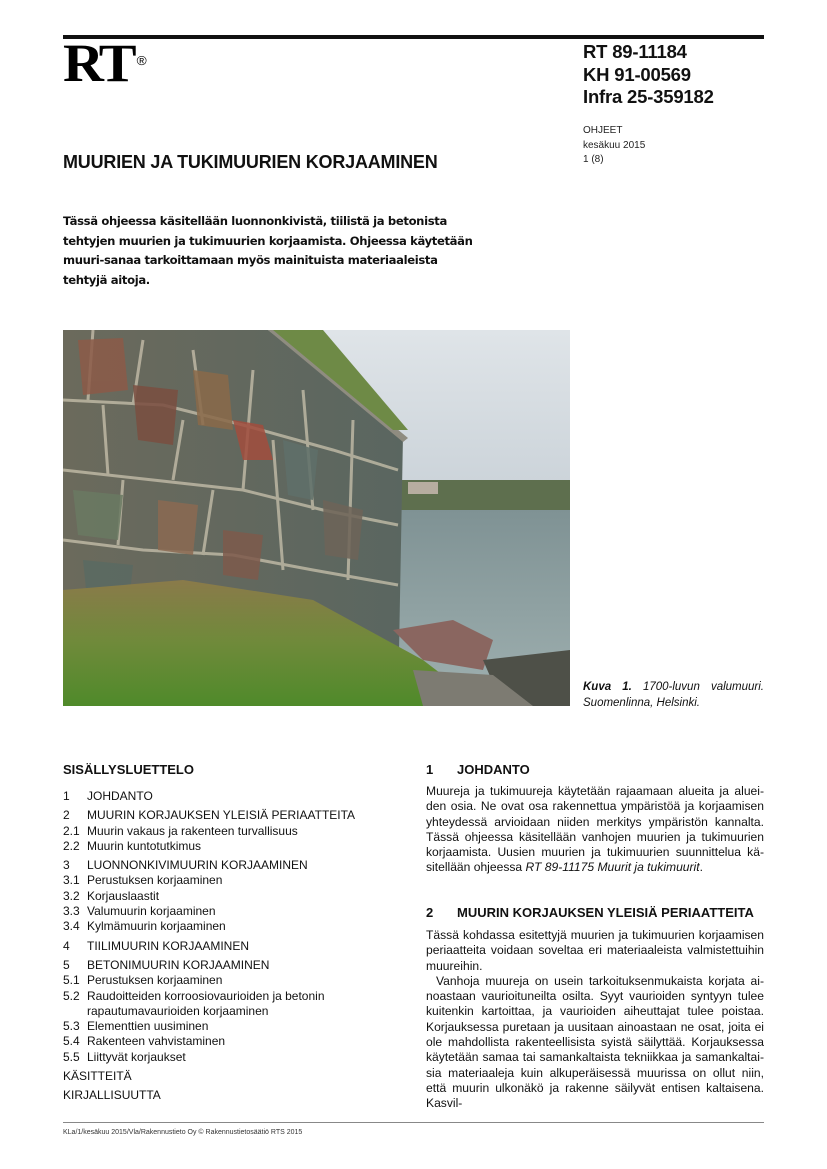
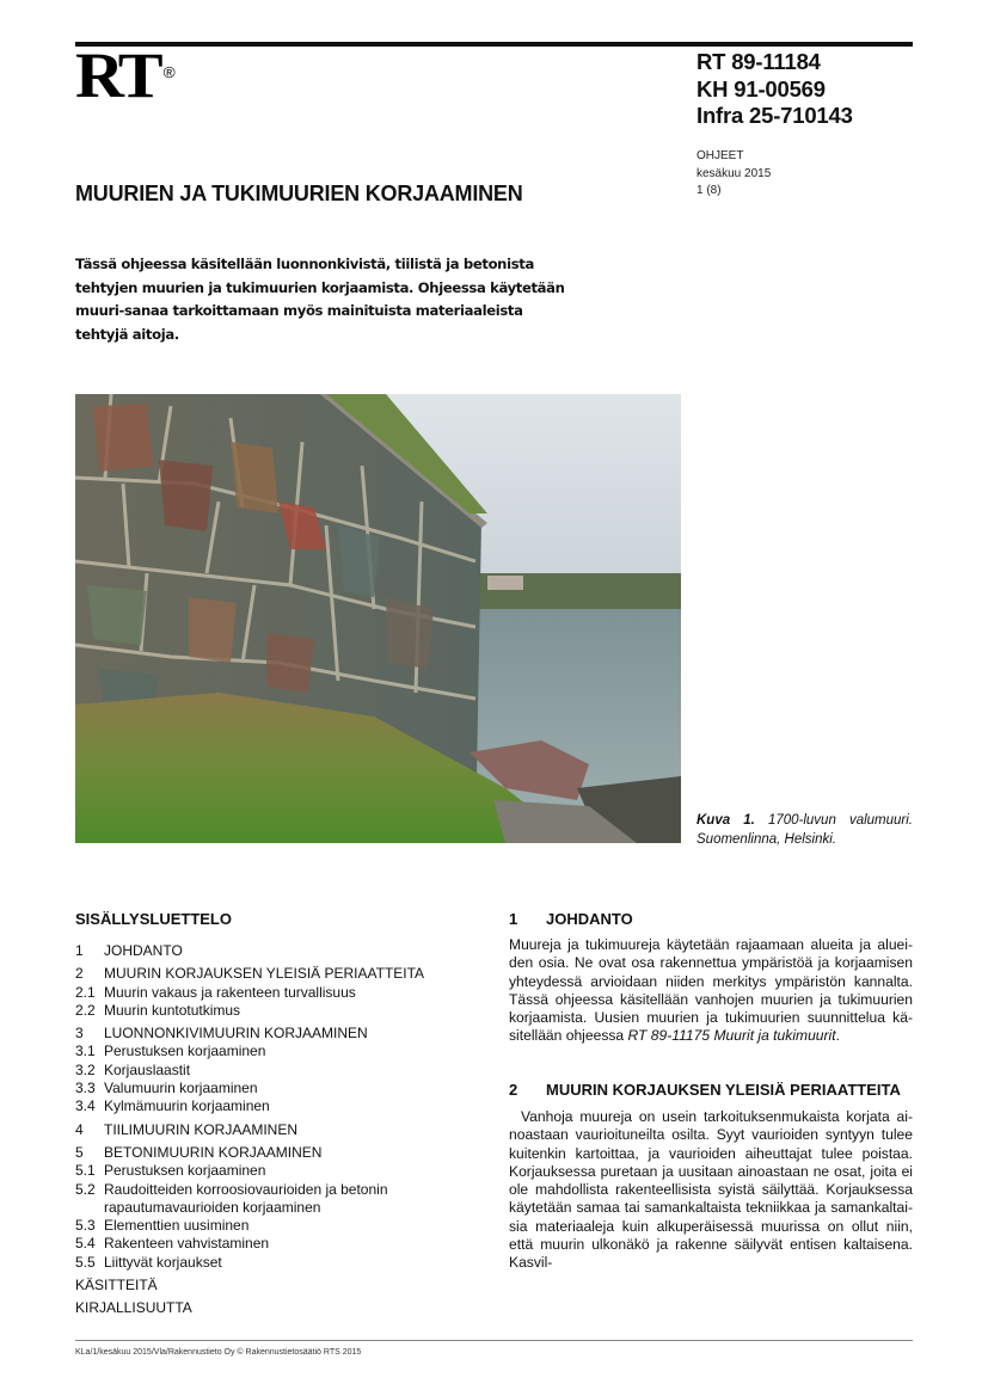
  RT ®
  RT 89-11184
  KH 91-00569
- Infra 25-359182
+ Infra 25-710143
  OHJEET
  kesäkuu 2015
  1 (8)
  MUURIEN JA TUKIMUURIEN KORJAAMINEN
  Tässä ohjeessa käsitellään luonnonkivistä, tiilistä ja betonista tehtyjen muurien ja tukimuurien korjaamista. Ohjeessa käytetään muuri-sanaa tarkoittamaan myös mainituista materiaaleista tehtyjä aitoja.
  Kuva 1. 1700-luvun valumuuri. Suomenlinna, Helsinki.
  SISÄLLYSLUETTELO
  1
  JOHDANTO
  2
  MUURIN KORJAUKSEN YLEISIÄ PERIAATTEITA
  2.1
  Muurin vakaus ja rakenteen turvallisuus
  2.2
  Muurin kuntotutkimus
  3
  LUONNONKIVIMUURIN KORJAAMINEN
  3.1
  Perustuksen korjaaminen
  3.2
  Korjauslaastit
  3.3
  Valumuurin korjaaminen
  3.4
  Kylmämuurin korjaaminen
  4
  TIILIMUURIN KORJAAMINEN
  5
  BETONIMUURIN KORJAAMINEN
  5.1
  Perustuksen korjaaminen
  5.2
  Raudoitteiden korroosiovaurioiden ja betonin rapautumavaurioiden korjaaminen
  5.3
  Elementtien uusiminen
  5.4
  Rakenteen vahvistaminen
  5.5
  Liittyvät korjaukset
  KÄSITTEITÄ
  KIRJALLISUUTTA
  1
  JOHDANTO
  Muureja ja tukimuureja käytetään rajaamaan alueita ja aluei­den osia. Ne ovat osa rakennettua ympäristöä ja korjaamisen yhteydessä arvioidaan niiden merkitys ympäristön kannalta. Tässä ohjeessa käsitellään vanhojen muurien ja tukimuurien korjaamista. Uusien muurien ja tukimuurien suunnittelua kä­itellään ohjeessa RT 89-11175 Muurit ja tukimuurit.
  2
  MUURIN KORJAUKSEN YLEISIÄ PERIAATTEITA
- Tässä kohdassa esitettyjä muurien ja tukimuurien korjaamisen periaatteita voidaan soveltaa eri materiaaleista valmistettuihin muureihin.
  Vanhoja muureja on usein tarkoituksenmukaista korjata ai­noastaan vaurioituneilta osilta. Syyt vaurioiden syntyyn tulee kuitenkin kartoittaa, ja vaurioiden aiheuttajat tulee poistaa. Korjauksessa puretaan ja uusitaan ainoastaan ne osat, joita ei ole mahdollista rakenteellisista syistä säilyttää. Korjauksessa käytetään samaa tai samankaltaista tekniikkaa ja samankaltai­sia materiaaleja kuin alkuperäisessä muurissa on ollut niin, että muurin ulkonäkö ja rakenne säilyvät entisen kaltaisena. Kasvil-
